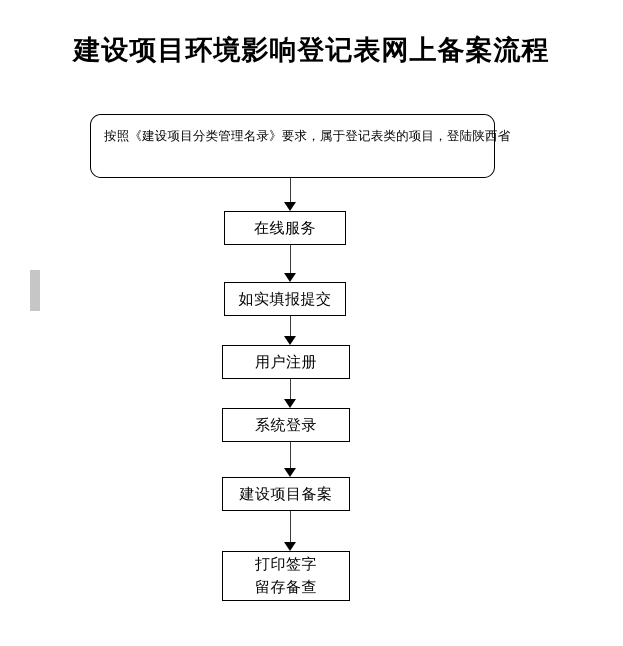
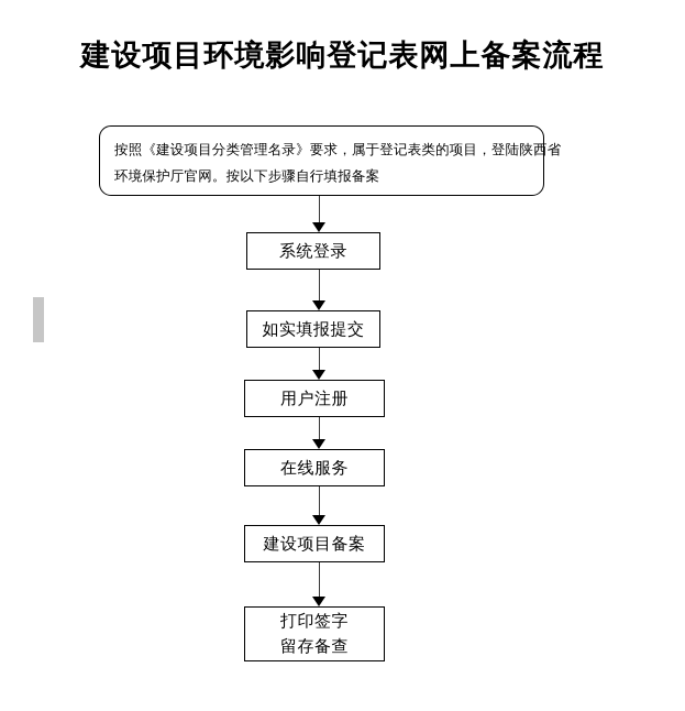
  建设项目环境影响登记表网上备案流程
  按照《建设项目分类管理名录》要求，属于登记表类的项目，登陆陕西省
+ 环境保护厅官网。按以下步骤自行填报备案
- 在线服务
+ 系统登录
  如实填报提交
  用户注册
- 系统登录
+ 在线服务
  建设项目备案
  打印签字
  留存备查
